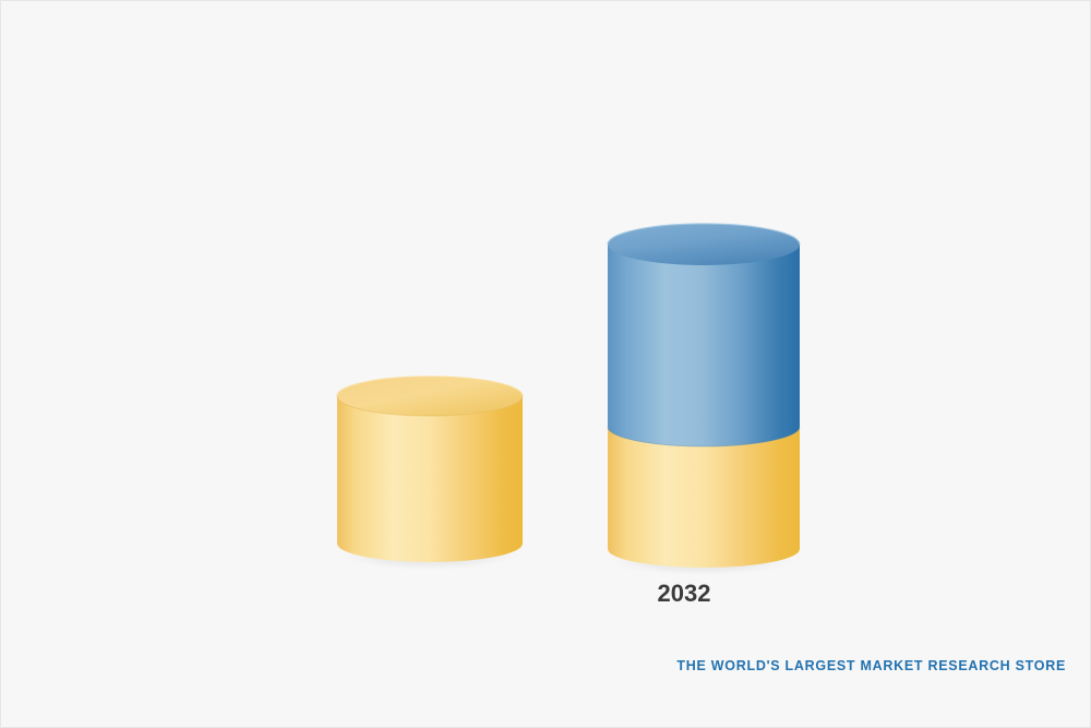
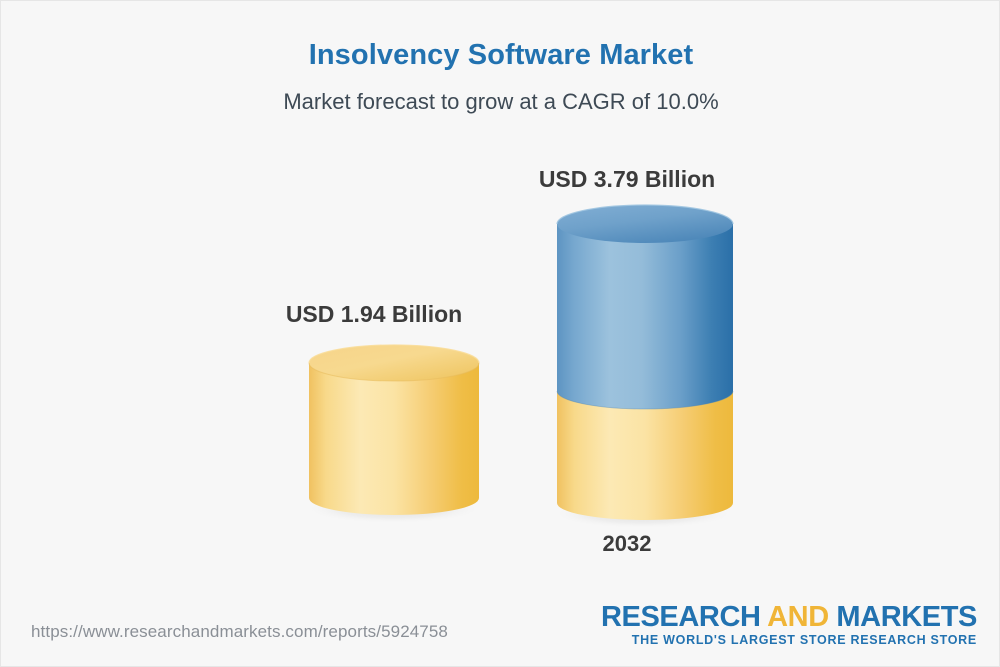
+ Insolvency Software Market
+ Market forecast to grow at a CAGR of 10.0%
+ USD 1.94 Billion
+ USD 3.79 Billion
  2032
+ https://www.researchandmarkets.com/reports/5924758
+ RESEARCH AND MARKETS
- THE WORLD'S LARGEST MARKET RESEARCH STORE
+ THE WORLD'S LARGEST STORE RESEARCH STORE
